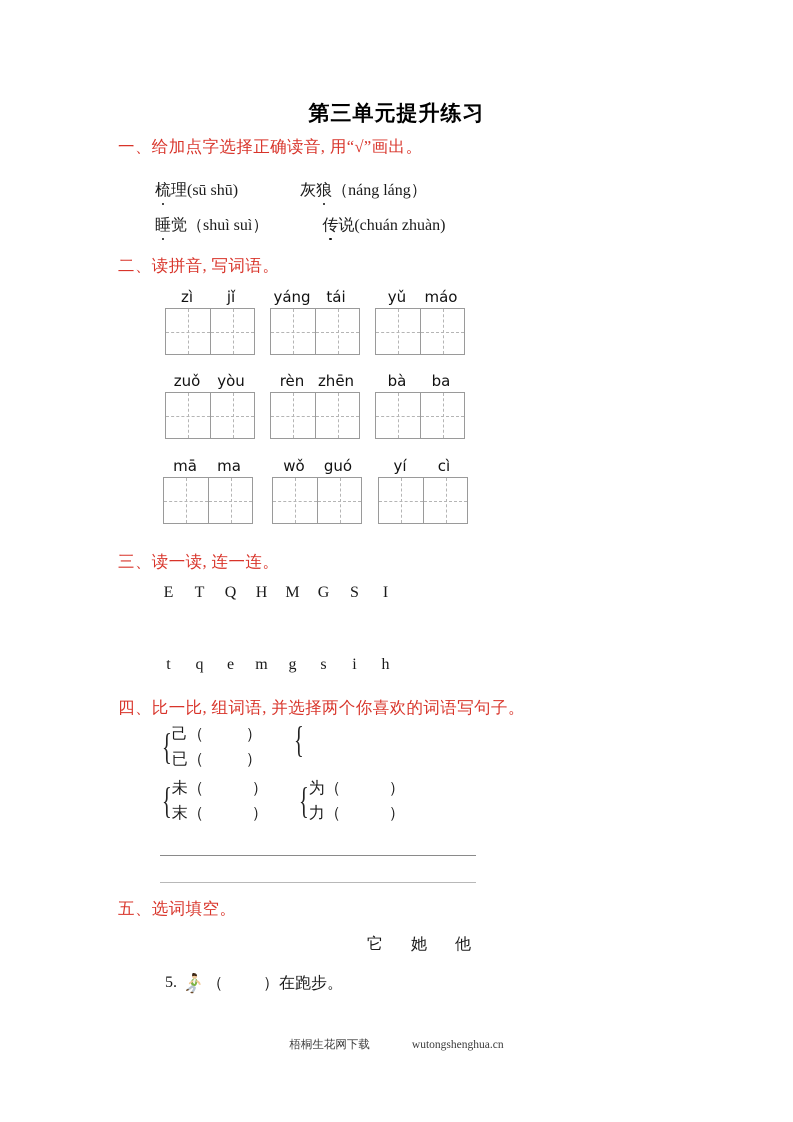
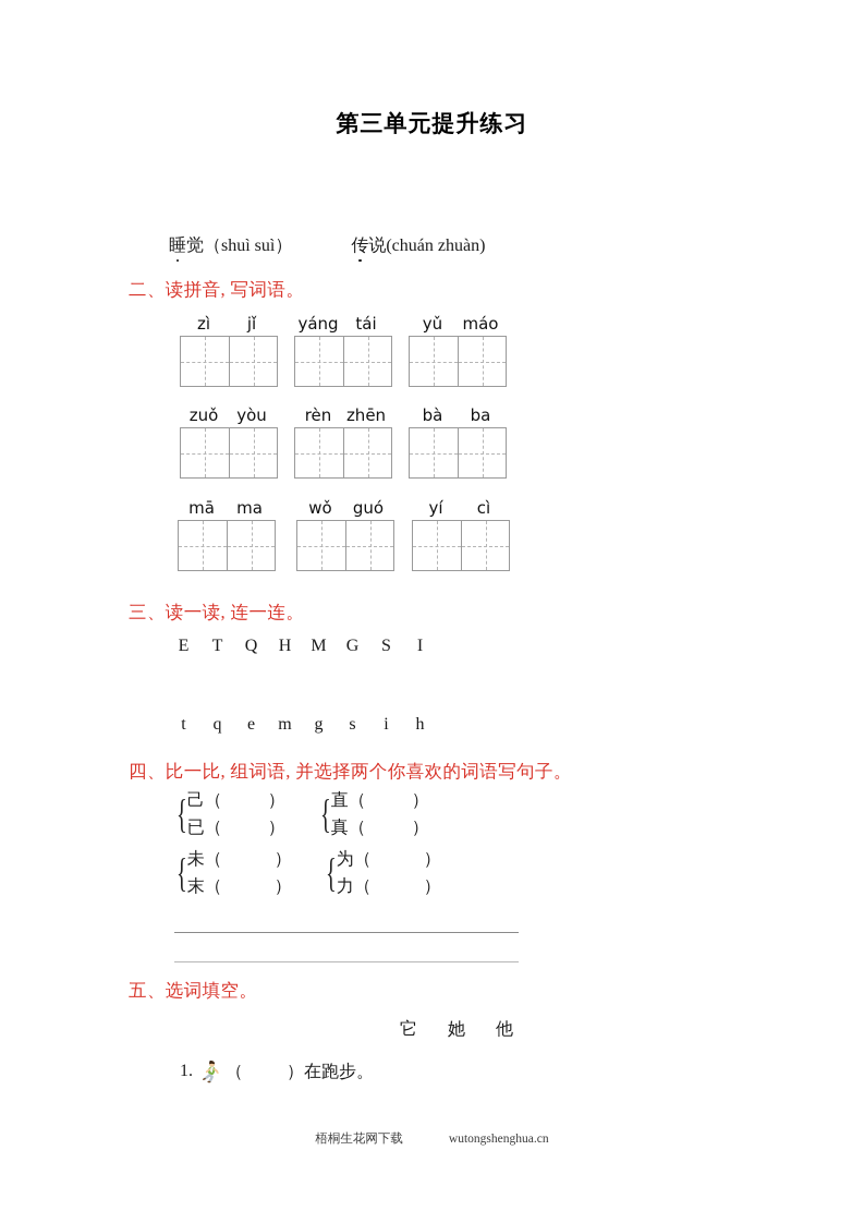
  第三单元提升练习
- 一、给加点字选择正确读音, 用“√”画出。
- 梳理(sū shū) 灰狼（náng láng）
  睡觉（shuì suì） 传说(chuán zhuàn)
  二、读拼音, 写词语。
  zì
  jǐ
  yáng
  tái
  yǔ
  máo
  zuǒ
  yòu
  rèn
  zhēn
  bà
  ba
  mā
  ma
  wǒ
  guó
  yí
  cì
  三、读一读, 连一连。
  E T Q H M G S I
  t q e m g s i h
  四、比一比, 组词语, 并选择两个你喜欢的词语写句子。
  {
  己（ ）
  已（ ）
  {
+ 直（ ）
+ 真（ ）
  {
  未（ ）
  末（ ）
  {
  为（ ）
  力（ ）
  五、选词填空。
  它 她 他
- 5.
+ 1.
  （ ）在跑步。
  梧桐生花网下载 wutongshenghua.cn
